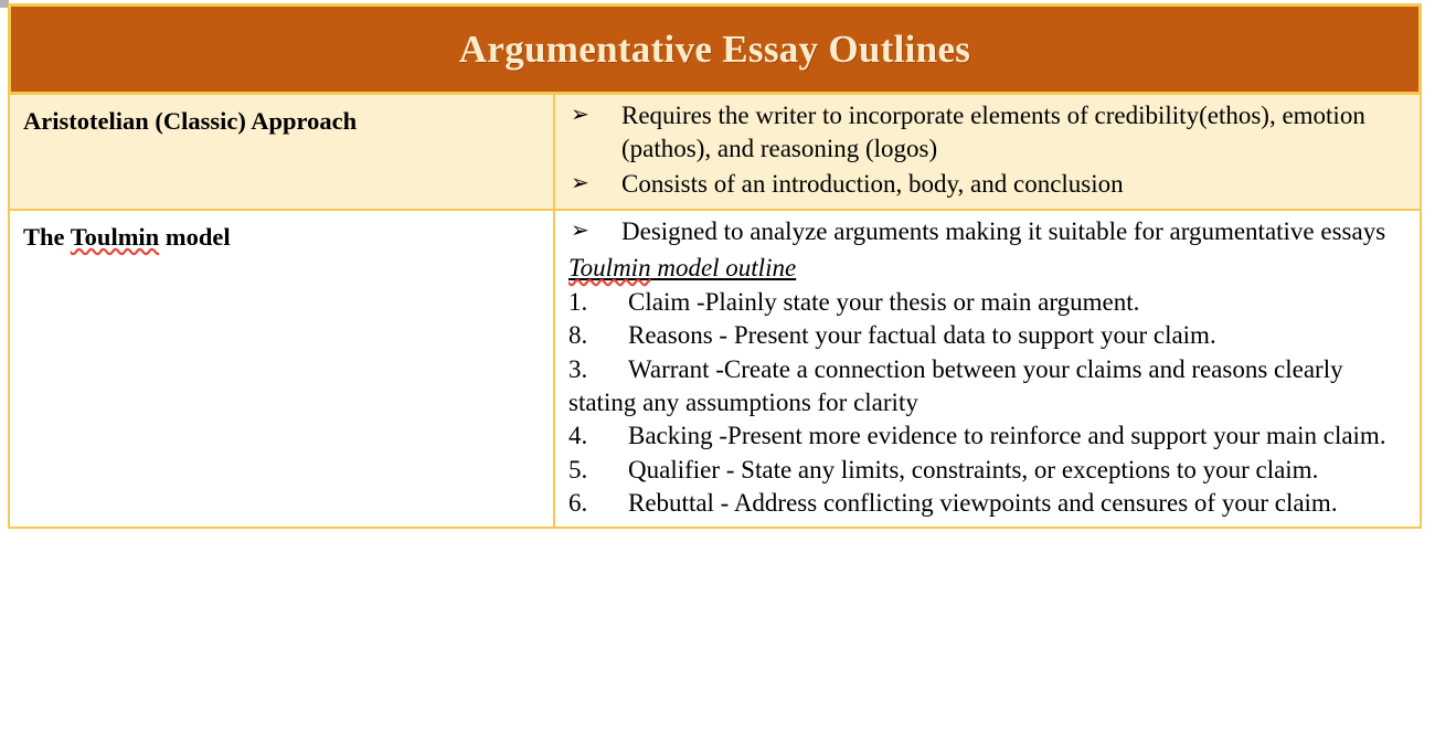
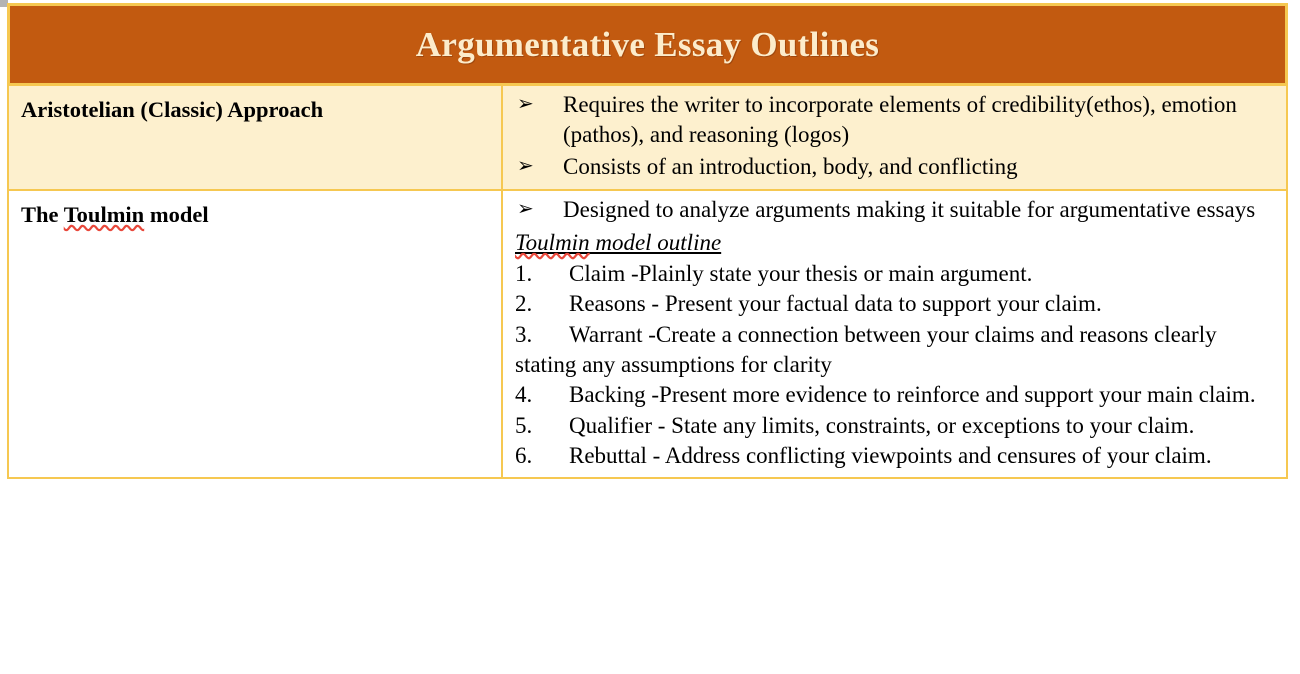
  Argumentative Essay Outlines
- Aristotelian (Classic) Approach	➢ Requires the writer to incorporate elements of credibility(ethos), emotion (pathos), and reasoning (logos) ➢ Consists of an introduction, body, and conclusion
+ Aristotelian (Classic) Approach	➢ Requires the writer to incorporate elements of credibility(ethos), emotion (pathos), and reasoning (logos) ➢ Consists of an introduction, body, and conflicting
- The Toulmin model	➢ Designed to analyze arguments making it suitable for argumentative essays Toulmin model outline 1. Claim -Plainly state your thesis or main argument. 8. Reasons - Present your factual data to support your claim. 3. Warrant -Create a connection between your claims and reasons clearly stating any assumptions for clarity 4. Backing -Present more evidence to reinforce and support your main claim. 5. Qualifier - State any limits, constraints, or exceptions to your claim. 6. Rebuttal - Address conflicting viewpoints and censures of your claim.
+ The Toulmin model	➢ Designed to analyze arguments making it suitable for argumentative essays Toulmin model outline 1. Claim -Plainly state your thesis or main argument. 2. Reasons - Present your factual data to support your claim. 3. Warrant -Create a connection between your claims and reasons clearly stating any assumptions for clarity 4. Backing -Present more evidence to reinforce and support your main claim. 5. Qualifier - State any limits, constraints, or exceptions to your claim. 6. Rebuttal - Address conflicting viewpoints and censures of your claim.
